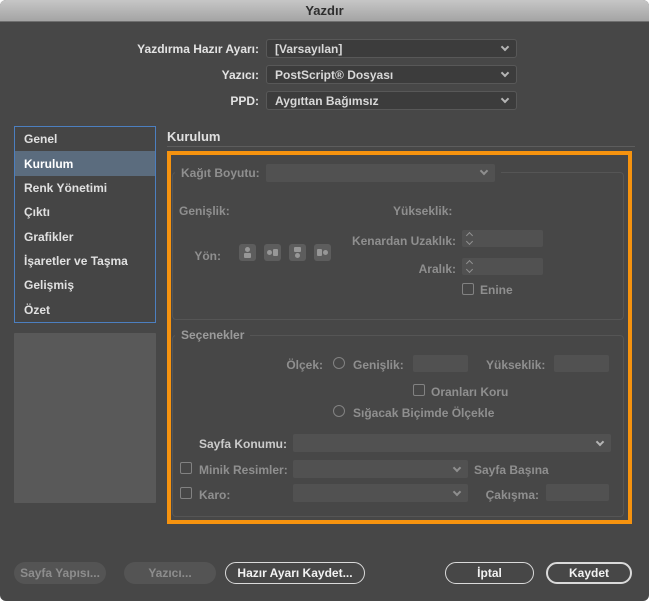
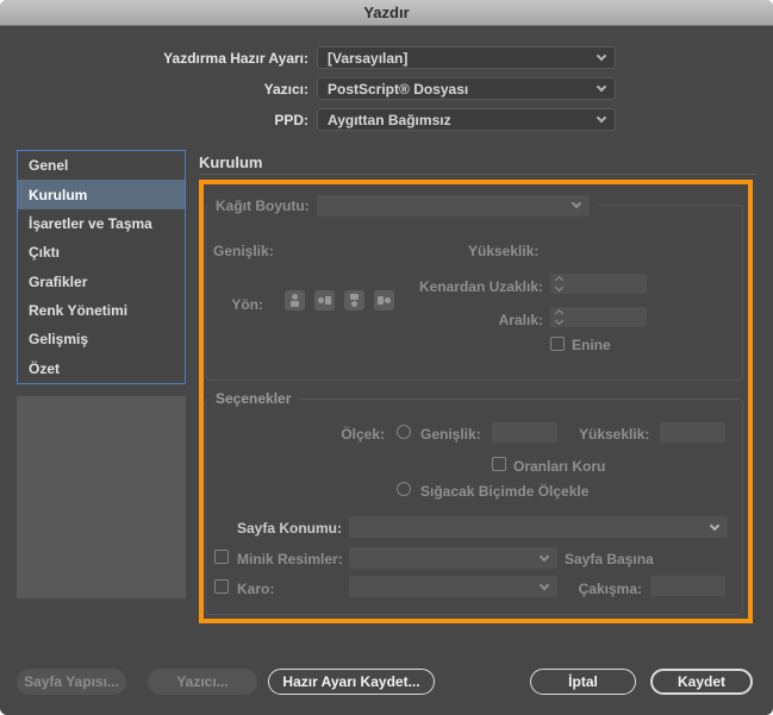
  Yazdır
  Yazdırma Hazır Ayarı:
  [Varsayılan]
  Yazıcı:
  PostScript® Dosyası
  PPD:
  Aygıttan Bağımsız
  Genel
  Kurulum
- Renk Yönetimi
+ İşaretler ve Taşma
  Çıktı
  Grafikler
- İşaretler ve Taşma
+ Renk Yönetimi
  Gelişmiş
  Özet
  Kurulum
  Kağıt Boyutu:
  Genişlik:
  Yükseklik:
  Yön:
  Kenardan Uzaklık:
  Aralık:
  Enine
  Seçenekler
  Ölçek:
  Genişlik:
  Yükseklik:
  Oranları Koru
  Sığacak Biçimde Ölçekle
  Sayfa Konumu:
  Minik Resimler:
  Sayfa Başına
  Karo:
  Çakışma:
  Sayfa Yapısı...
  Yazıcı...
  Hazır Ayarı Kaydet...
  İptal
  Kaydet
